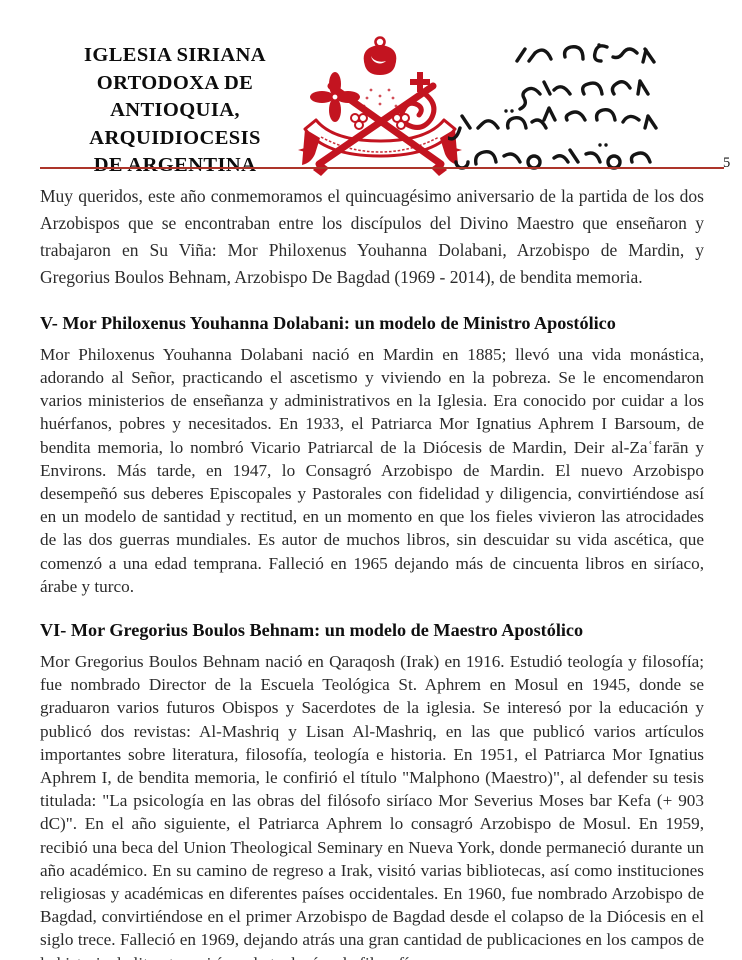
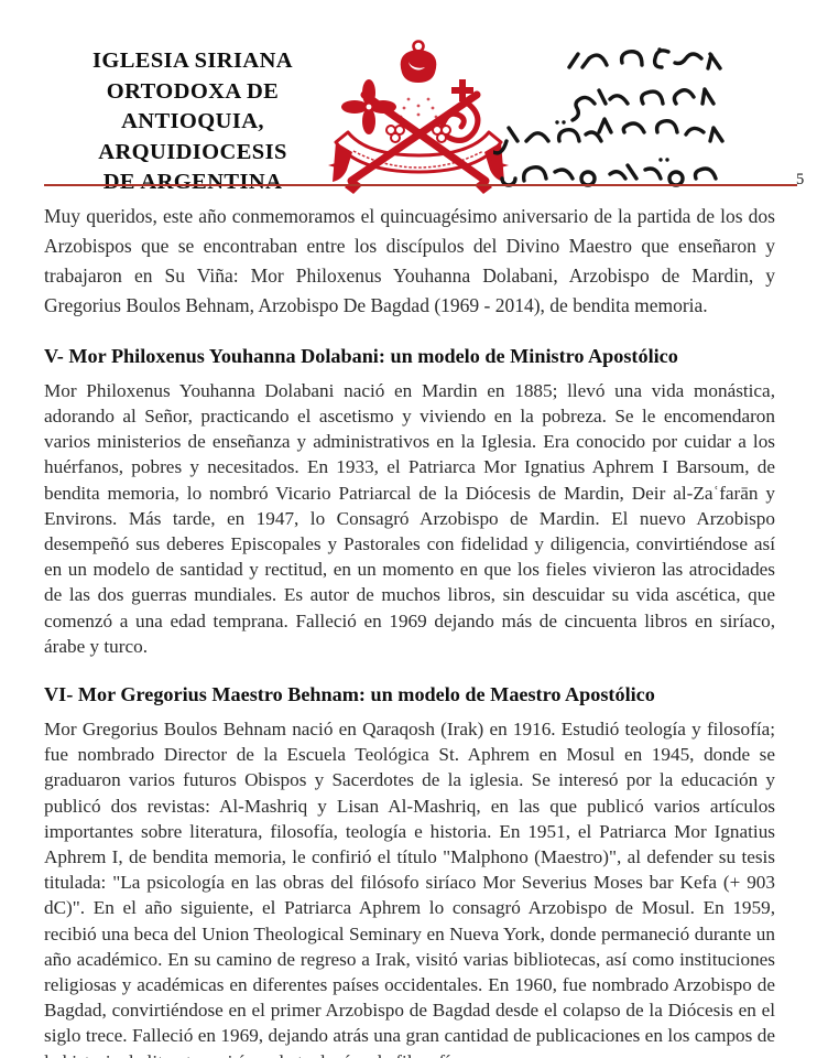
  IGLESIA SIRIANA
  ORTODOXA DE
  ANTIOQUIA,
  ARQUIDIOCESIS
  DE ARGENTINA
  5
  Muy queridos, este año conmemoramos el quincuagésimo aniversario de la partida de los dos Arzobispos que se encontraban entre los discípulos del Divino Maestro que enseñaron y trabajaron en Su Viña: Mor Philoxenus Youhanna Dolabani, Arzobispo de Mardin, y Gregorius Boulos Behnam, Arzobispo De Bagdad (1969 - 2014), de bendita memoria.
  V- Mor Philoxenus Youhanna Dolabani: un modelo de Ministro Apostólico
- Mor Philoxenus Youhanna Dolabani nació en Mardin en 1885; llevó una vida monástica, adorando al Señor, practicando el ascetismo y viviendo en la pobreza. Se le encomendaron varios ministerios de enseñanza y administrativos en la Iglesia. Era conocido por cuidar a los huérfanos, pobres y necesitados. En 1933, el Patriarca Mor Ignatius Aphrem I Barsoum, de bendita memoria, lo nombró Vicario Patriarcal de la Diócesis de Mardin, Deir al-Zaʿfarān y Environs. Más tarde, en 1947, lo Consagró Arzobispo de Mardin. El nuevo Arzobispo desempeñó sus deberes Episcopales y Pastorales con fidelidad y diligencia, convirtiéndose así en un modelo de santidad y rectitud, en un momento en que los fieles vivieron las atrocidades de las dos guerras mundiales. Es autor de muchos libros, sin descuidar su vida ascética, que comenzó a una edad temprana. Falleció en 1965 dejando más de cincuenta libros en siríaco, árabe y turco.
+ Mor Philoxenus Youhanna Dolabani nació en Mardin en 1885; llevó una vida monástica, adorando al Señor, practicando el ascetismo y viviendo en la pobreza. Se le encomendaron varios ministerios de enseñanza y administrativos en la Iglesia. Era conocido por cuidar a los huérfanos, pobres y necesitados. En 1933, el Patriarca Mor Ignatius Aphrem I Barsoum, de bendita memoria, lo nombró Vicario Patriarcal de la Diócesis de Mardin, Deir al-Zaʿfarān y Environs. Más tarde, en 1947, lo Consagró Arzobispo de Mardin. El nuevo Arzobispo desempeñó sus deberes Episcopales y Pastorales con fidelidad y diligencia, convirtiéndose así en un modelo de santidad y rectitud, en un momento en que los fieles vivieron las atrocidades de las dos guerras mundiales. Es autor de muchos libros, sin descuidar su vida ascética, que comenzó a una edad temprana. Falleció en 1969 dejando más de cincuenta libros en siríaco, árabe y turco.
- VI- Mor Gregorius Boulos Behnam: un modelo de Maestro Apostólico
+ VI- Mor Gregorius Maestro Behnam: un modelo de Maestro Apostólico
  Mor Gregorius Boulos Behnam nació en Qaraqosh (Irak) en 1916. Estudió teología y filosofía; fue nombrado Director de la Escuela Teológica St. Aphrem en Mosul en 1945, donde se graduaron varios futuros Obispos y Sacerdotes de la iglesia. Se interesó por la educación y publicó dos revistas: Al-Mashriq y Lisan Al-Mashriq, en las que publicó varios artículos importantes sobre literatura, filosofía, teología e historia. En 1951, el Patriarca Mor Ignatius Aphrem I, de bendita memoria, le confirió el título "Malphono (Maestro)", al defender su tesis titulada: "La psicología en las obras del filósofo siríaco Mor Severius Moses bar Kefa (+ 903 dC)". En el año siguiente, el Patriarca Aphrem lo consagró Arzobispo de Mosul. En 1959, recibió una beca del Union Theological Seminary en Nueva York, donde permaneció durante un año académico. En su camino de regreso a Irak, visitó varias bibliotecas, así como instituciones religiosas y académicas en diferentes países occidentales. En 1960, fue nombrado Arzobispo de Bagdad, convirtiéndose en el primer Arzobispo de Bagdad desde el colapso de la Diócesis en el siglo trece. Falleció en 1969, dejando atrás una gran cantidad de publicaciones en los campos de
